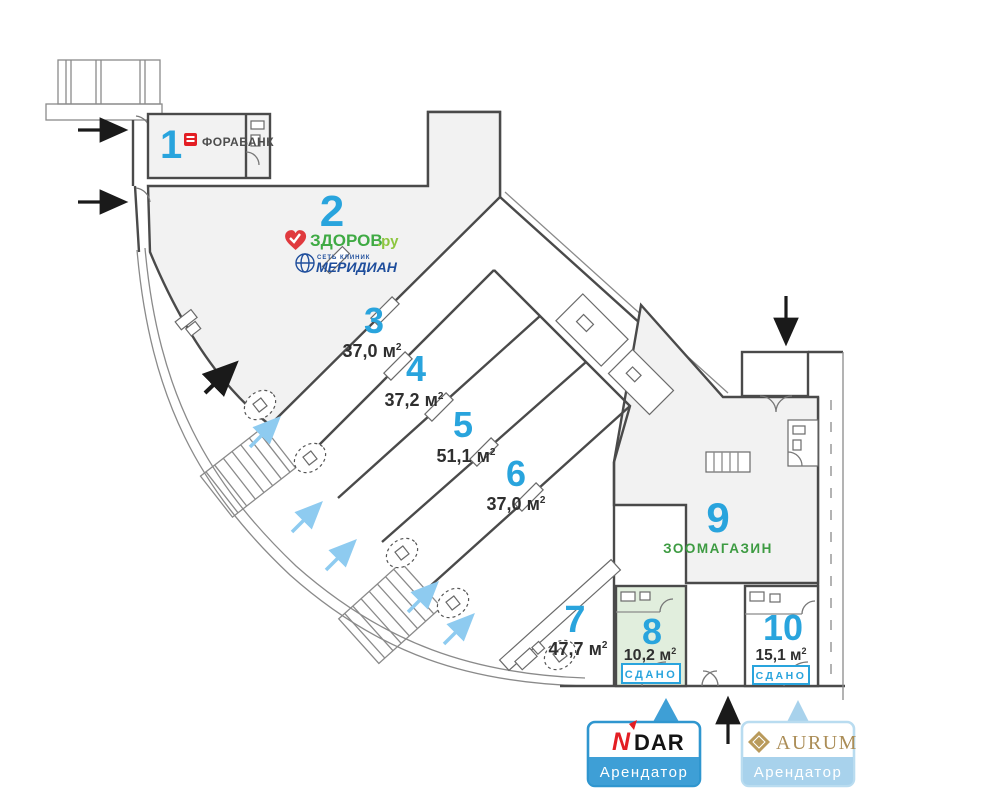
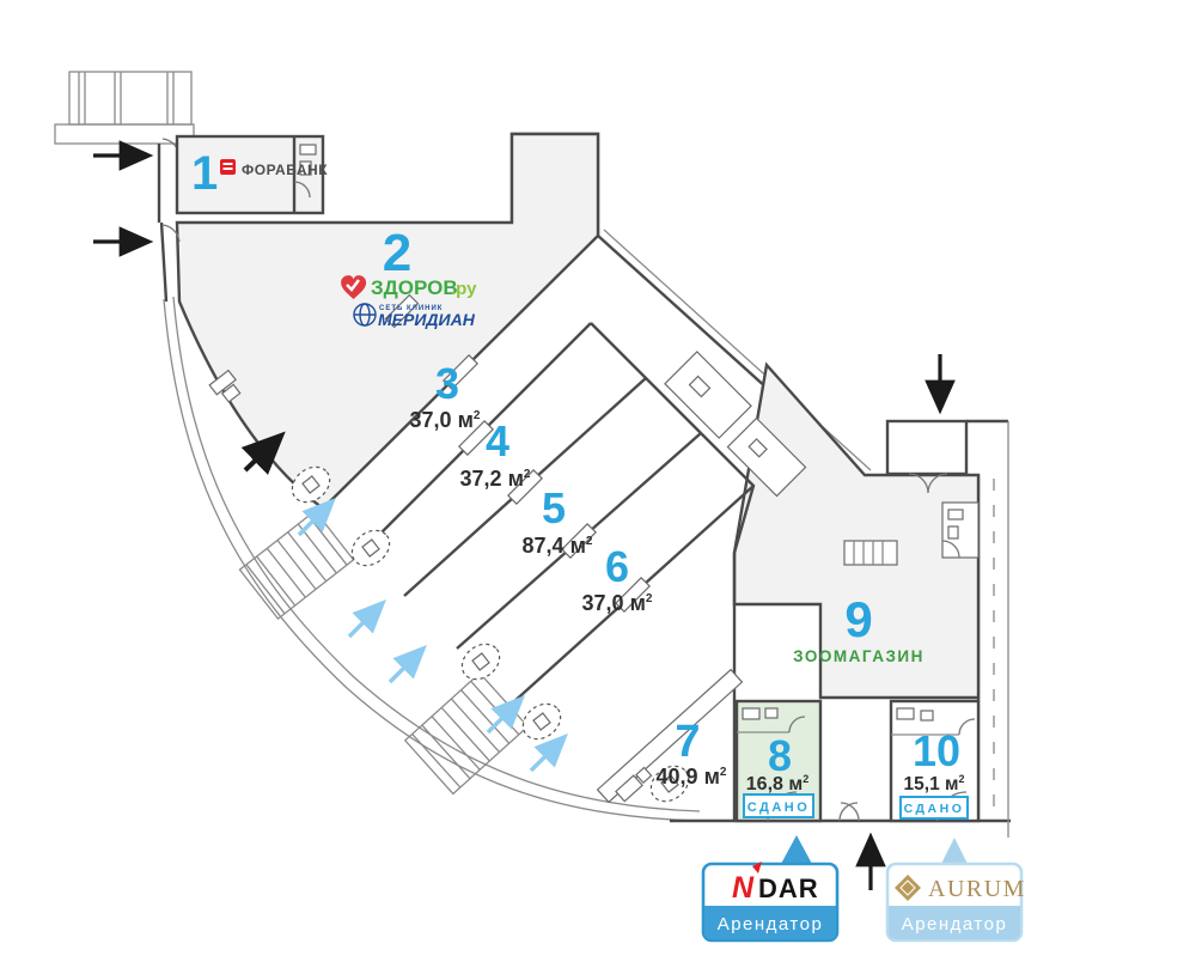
  1
  ФОРАБАНК
  2
  ЗДОРОВ
  .ру
  МЕРИДИАН
  3
  37,0 м2
  4
  37,2 м2
  5
- 51,1 м2
+ 87,4 м2
  6
  37,0 м2
  7
- 47,7 м2
+ 40,9 м2
  8
- 10,2 м2
+ 16,8 м2
  СДАНО
  9
  ЗООМАГАЗИН
  10
  15,1 м2
  СДАНО
  N
  DAR
  Арендатор
  AURUM
  Арендатор
